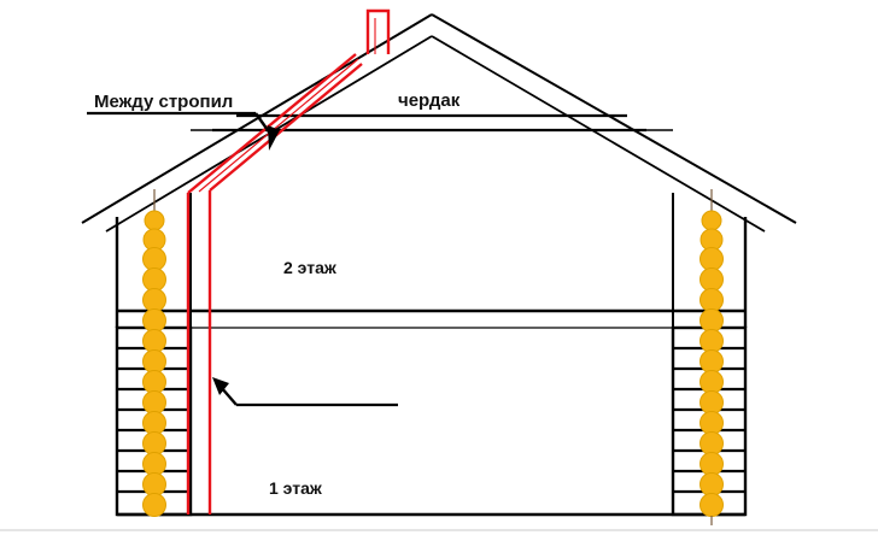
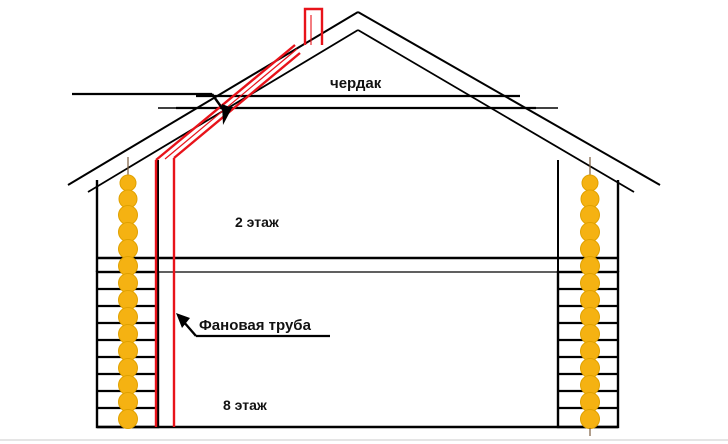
- Между стропил
  чердак
  2 этаж
- 1 этаж
+ 8 этаж
+ Фановая труба
